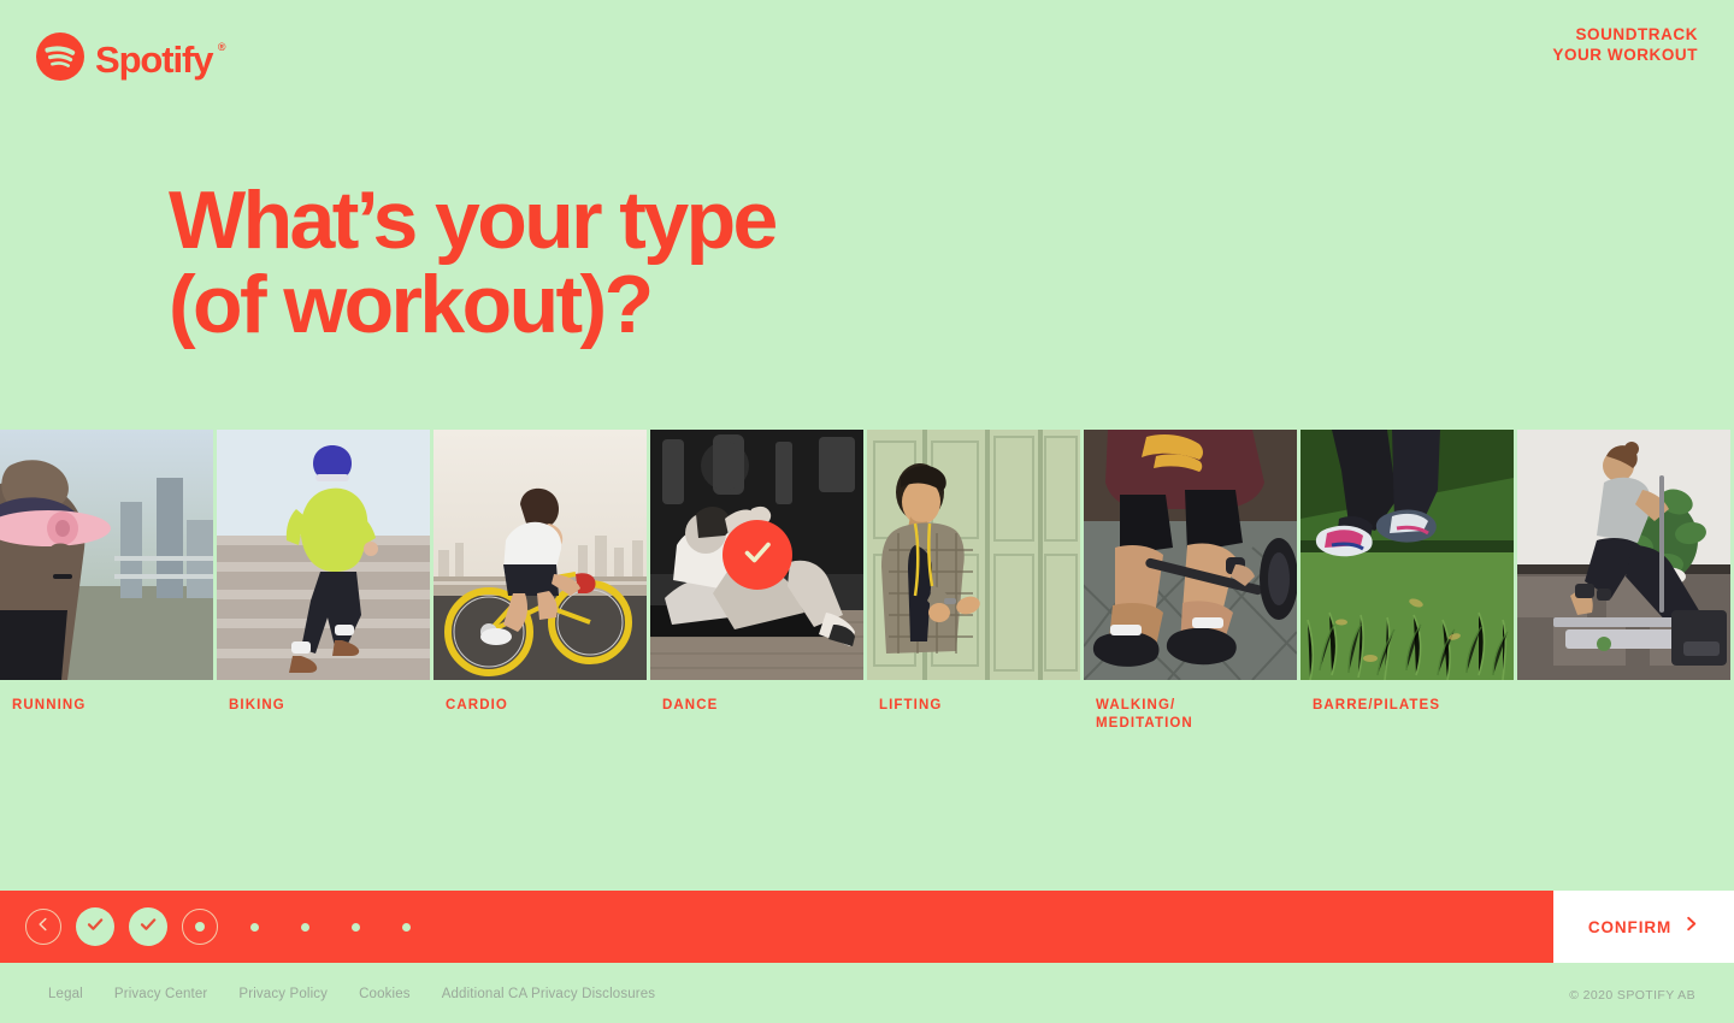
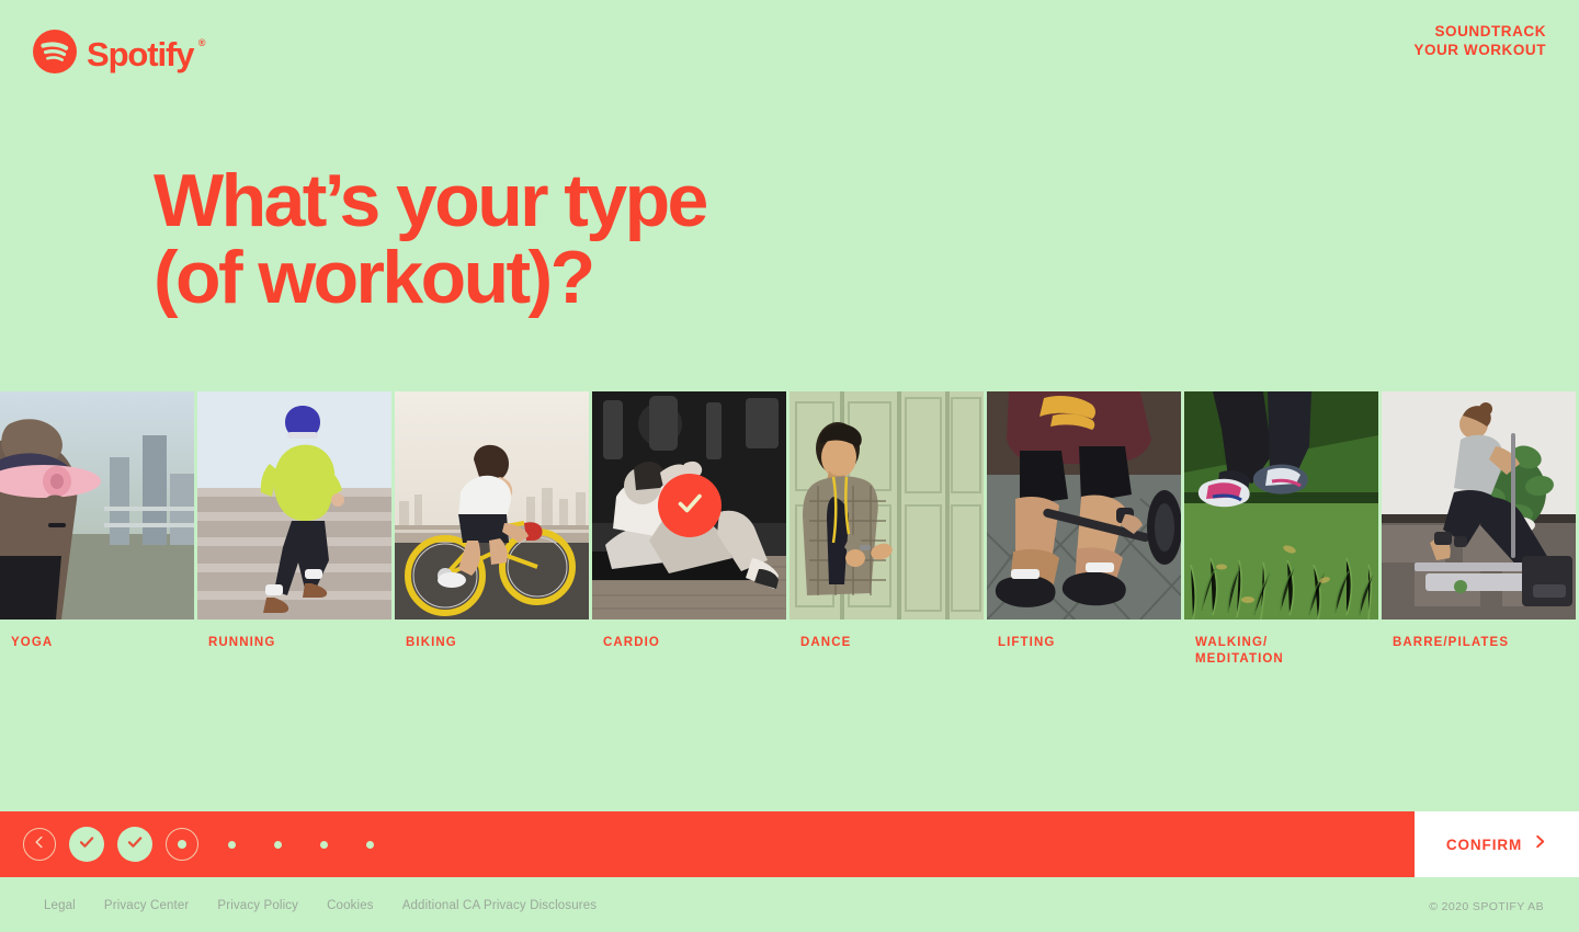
  Spotify
  ®
  SOUNDTRACK
  YOUR WORKOUT
  What’s your type
  (of workout)?
+ YOGA
  RUNNING
  BIKING
  CARDIO
  DANCE
  LIFTING
  WALKING/
  MEDITATION
  BARRE/PILATES
  CONFIRM
  Legal
  Privacy Center
  Privacy Policy
  Cookies
  Additional CA Privacy Disclosures
  © 2020 SPOTIFY AB
